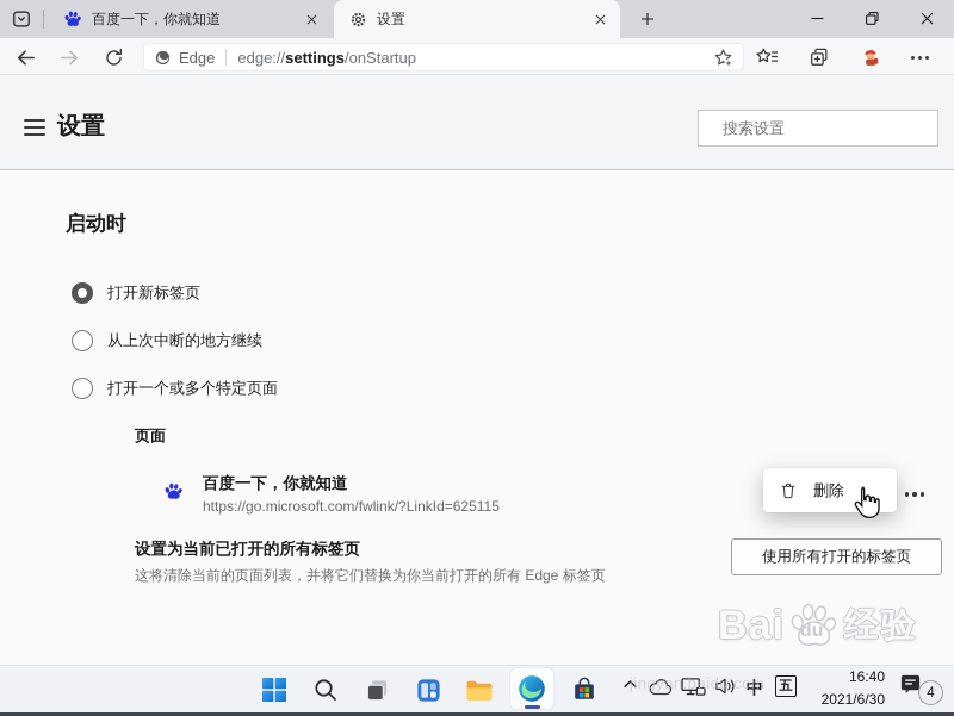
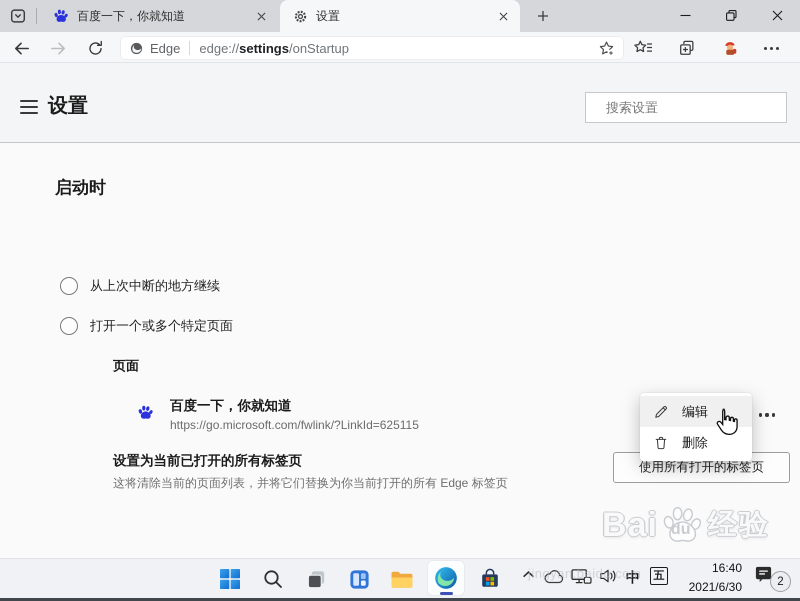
  百度一下，你就知道
  设置
  Edge
  edge://
  settings
  /onStartup
  设置
  搜索设置
  启动时
- 打开新标签页
  从上次中断的地方继续
  打开一个或多个特定页面
  页面
  百度一下，你就知道
  https://go.microsoft.com/fwlink/?LinkId=625115
  设置为当前已打开的所有标签页
  这将清除当前的页面列表，并将它们替换为你当前打开的所有 Edge 标签页
  使用所有打开的标签页
+ 编辑
  删除
  Bai
  du
  经验
  jingyan.baidu.com
  中
  五
  16:40
  2021/6/30
- 4
+ 2
